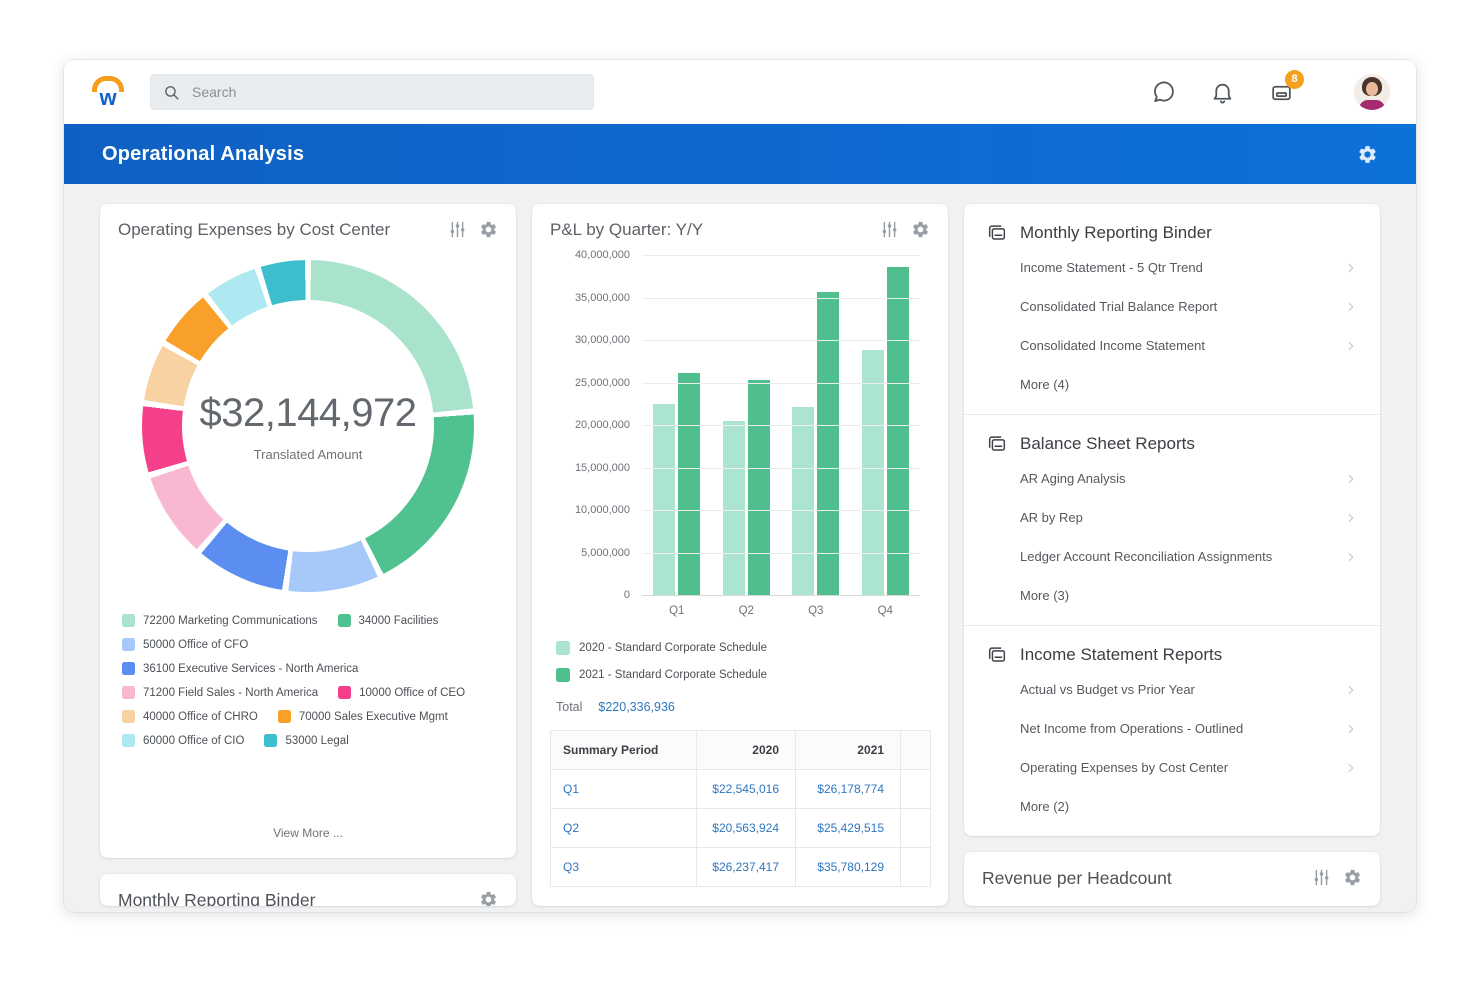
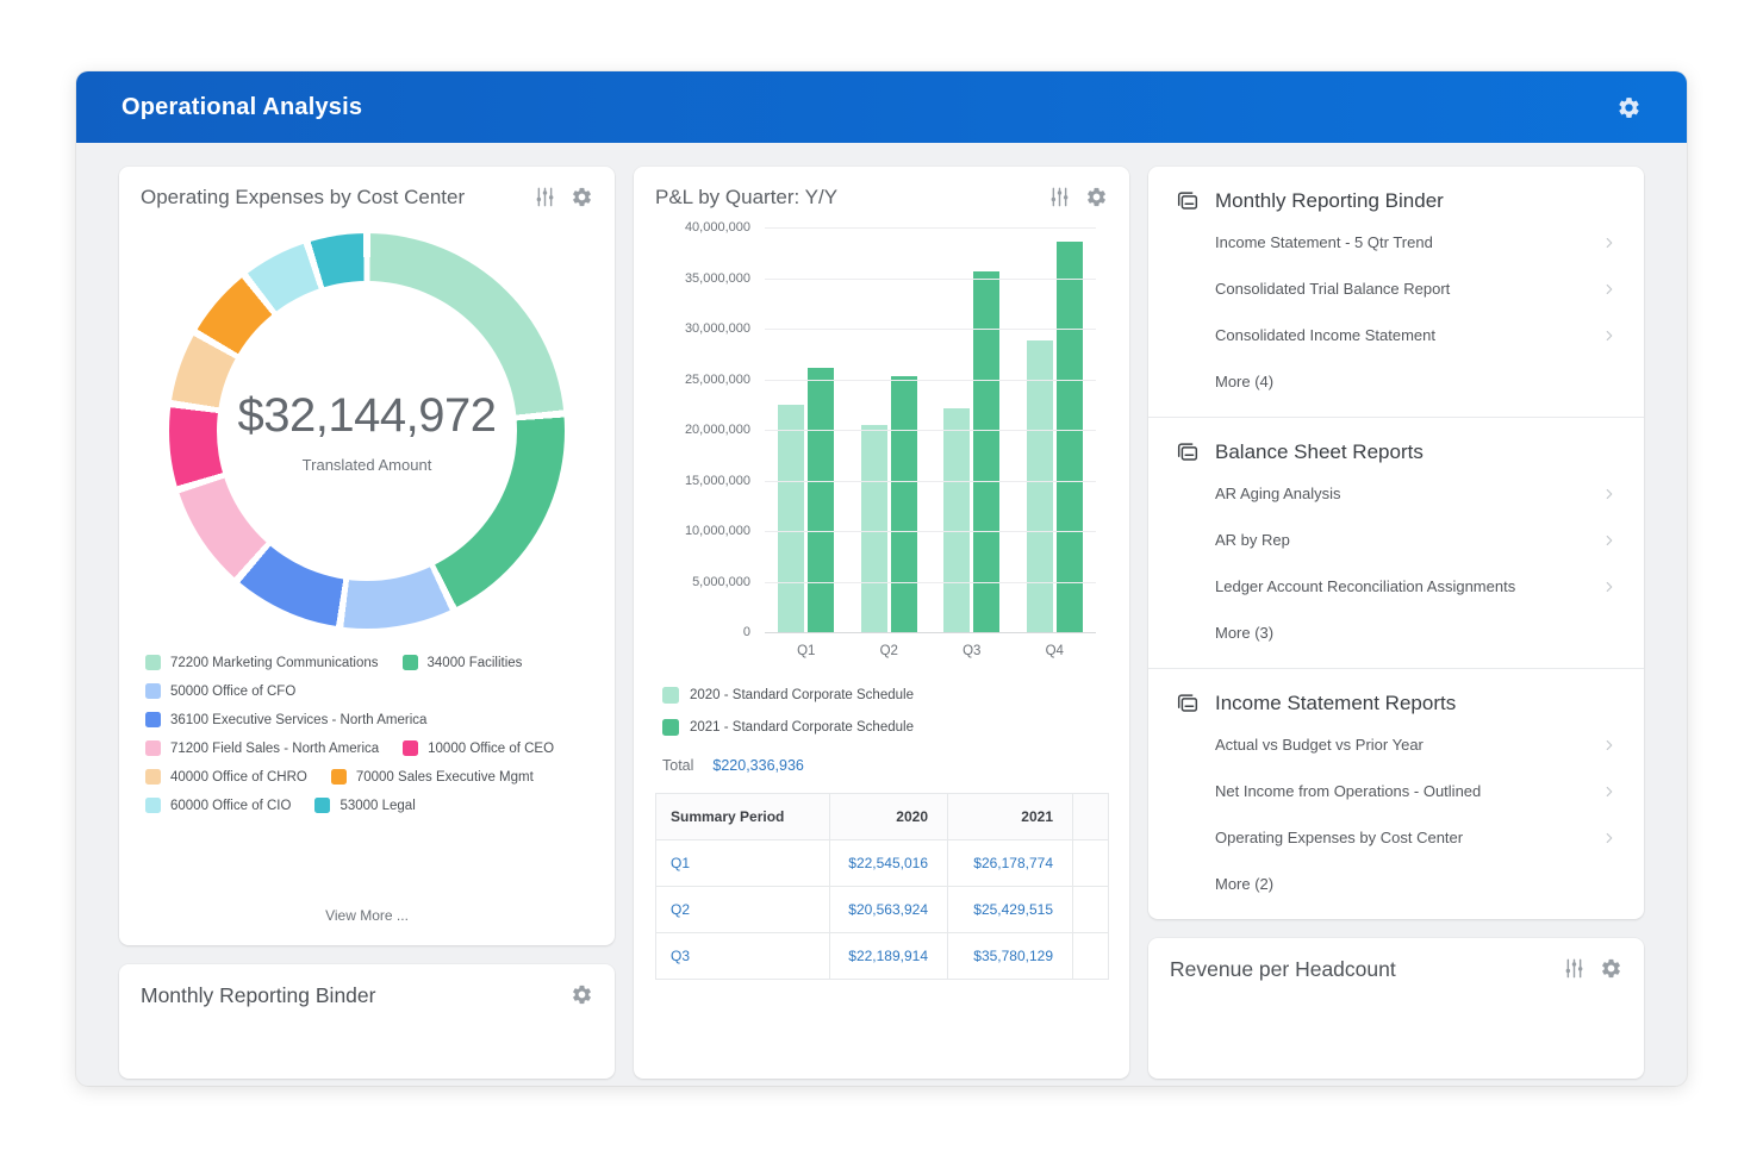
- w
- Search
- 8
  Operational Analysis
  Operating Expenses by Cost Center
  $32,144,972
  Translated Amount
  72200 Marketing Communications
  34000 Facilities
  50000 Office of CFO
  36100 Executive Services - North America
  71200 Field Sales - North America
  10000 Office of CEO
  40000 Office of CHRO
  70000 Sales Executive Mgmt
  60000 Office of CIO
  53000 Legal
  View More ...
  Monthly Reporting Binder
  P&L by Quarter: Y/Y
  0
  5,000,000
  10,000,000
  15,000,000
  20,000,000
  25,000,000
  30,000,000
  35,000,000
  40,000,000
  Q1
  Q2
  Q3
  Q4
  2020 - Standard Corporate Schedule
  2021 - Standard Corporate Schedule
  Total
  $220,336,936
  Summary Period	2020	2021
  Q1	$22,545,016	$26,178,774
  Q2	$20,563,924	$25,429,515
- Q3	$26,237,417	$35,780,129
+ Q3	$22,189,914	$35,780,129
  Monthly Reporting Binder
  Income Statement - 5 Qtr Trend
  Consolidated Trial Balance Report
  Consolidated Income Statement
  More (4)
  Balance Sheet Reports
  AR Aging Analysis
  AR by Rep
  Ledger Account Reconciliation Assignments
  More (3)
  Income Statement Reports
  Actual vs Budget vs Prior Year
  Net Income from Operations - Outlined
  Operating Expenses by Cost Center
  More (2)
  Revenue per Headcount
